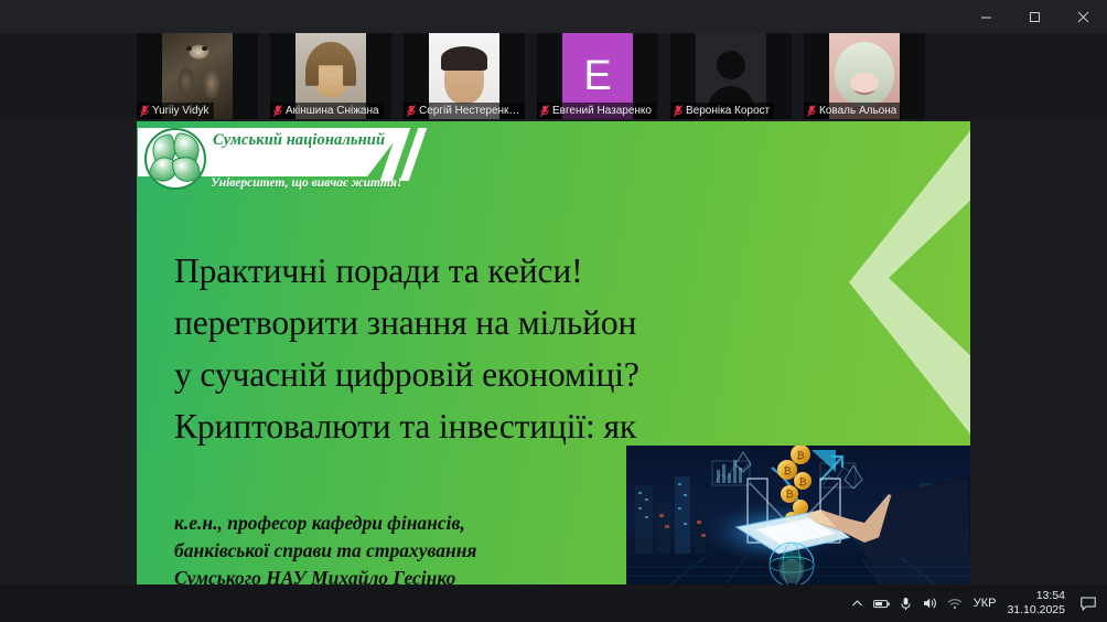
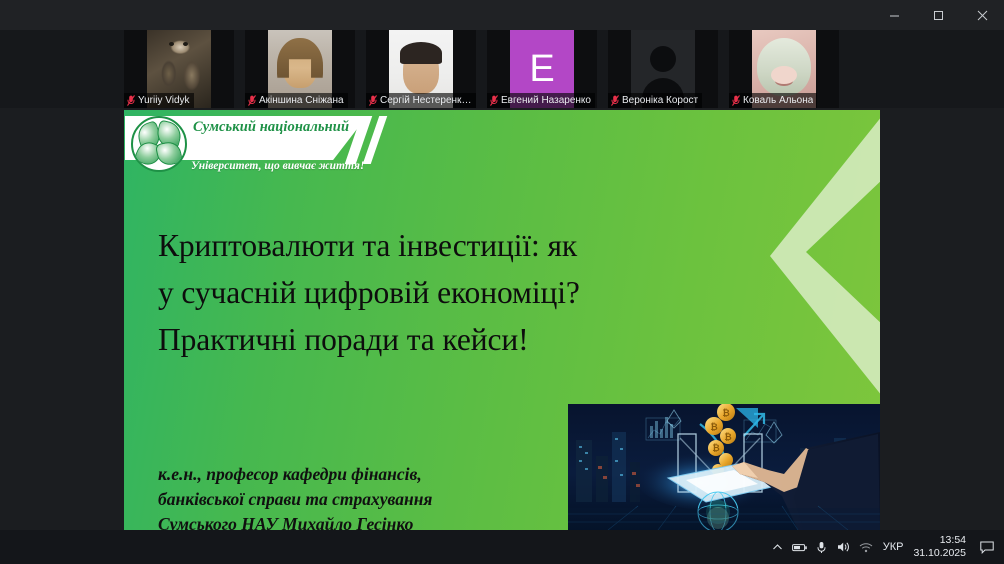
  Yuriiy Vidyk
  Акіншина Сніжана
  Сергій Нестеренко
  Е
  Евгений Назаренко
  Вероніка Корост
  Коваль Альона
  Сумський національний
  Університет, що вивчає життя!
- Практичні поради та кейси!
+ Криптовалюти та інвестиції: як
- перетворити знання на мільйон
  у сучасній цифровій економіці?
- Криптовалюти та інвестиції: як
+ Практичні поради та кейси!
  к.е.н., професор кафедри фінансів,
  банківської справи та страхування
  Сумського НАУ Михайло Гесінко
  ₿
  ₿
  ₿
  ₿
  УКР
  13:54
  31.10.2025
